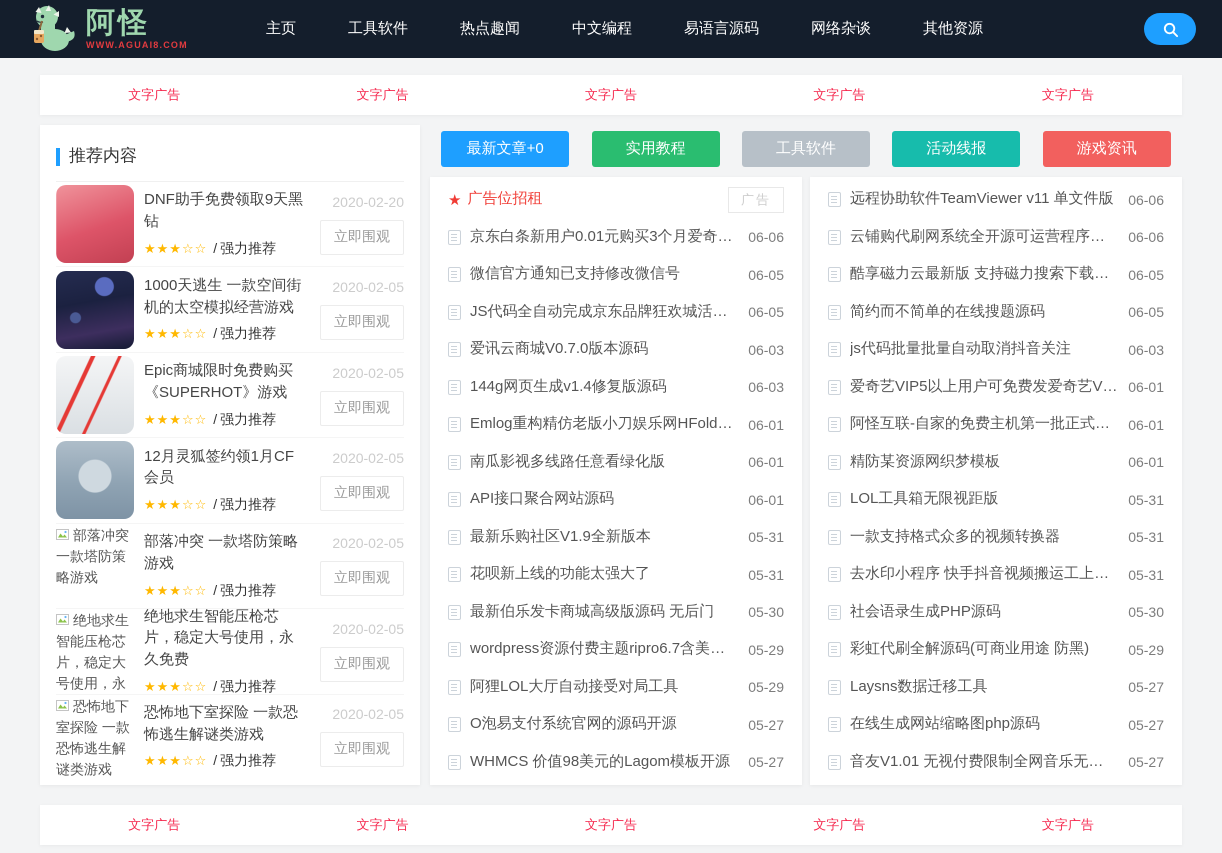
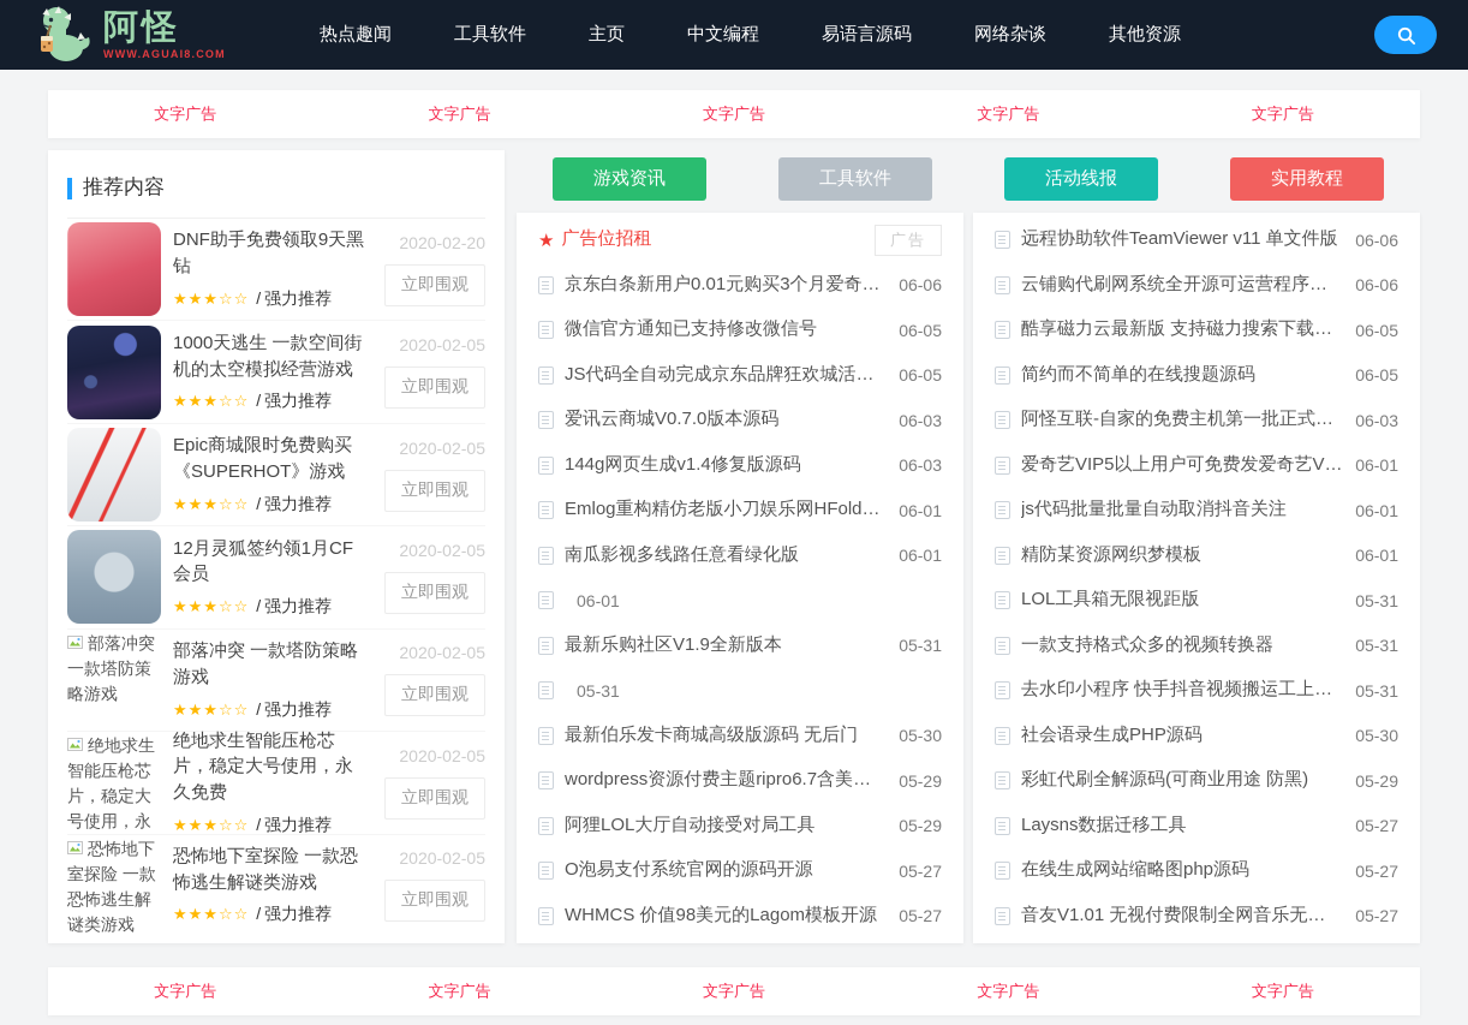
  阿怪
  WWW.AGUAI8.COM
- 主页
+ 热点趣闻
  工具软件
- 热点趣闻
+ 主页
  中文编程
  易语言源码
  网络杂谈
  其他资源
  文字广告
  文字广告
  文字广告
  文字广告
  文字广告
  推荐内容
  DNF助手免费领取9天黑钻
  ★★★☆☆ / 强力推荐
  2020-02-20
  立即围观
  1000天逃生 一款空间街机的太空模拟经营游戏
  ★★★☆☆ / 强力推荐
  2020-02-05
  立即围观
  Epic商城限时免费购买《SUPERHOT》游戏
  ★★★☆☆ / 强力推荐
  2020-02-05
  立即围观
  12月灵狐签约领1月CF会员
  ★★★☆☆ / 强力推荐
  2020-02-05
  立即围观
  部落冲突 一款塔防策略游戏
  部落冲突 一款塔防策略游戏
  ★★★☆☆ / 强力推荐
  2020-02-05
  立即围观
  绝地求生智能压枪芯片，稳定大号使用，永
  绝地求生智能压枪芯片，稳定大号使用，永久免费
  ★★★☆☆ / 强力推荐
  2020-02-05
  立即围观
  恐怖地下室探险 一款恐怖逃生解谜类游戏
  恐怖地下室探险 一款恐怖逃生解谜类游戏
  ★★★☆☆ / 强力推荐
  2020-02-05
  立即围观
- 最新文章+0
- 实用教程
+ 游戏资讯
  工具软件
  活动线报
- 游戏资讯
+ 实用教程
  ★
  广告位招租
  广告
  京东白条新用户0.01元购买3个月爱奇艺
  06-06
  微信官方通知已支持修改微信号
  06-05
  JS代码全自动完成京东品牌狂欢城活动任
  06-05
  爱讯云商城V0.7.0版本源码
  06-03
  144g网页生成v1.4修复版源码
  06-03
  Emlog重构精仿老版小刀娱乐网HFoldao
  06-01
  南瓜影视多线路任意看绿化版
  06-01
- API接口聚合网站源码
  06-01
  最新乐购社区V1.9全新版本
  05-31
- 花呗新上线的功能太强大了
  05-31
  最新伯乐发卡商城高级版源码 无后门
  05-30
  wordpress资源付费主题ripro6.7含美化包
  05-29
  阿狸LOL大厅自动接受对局工具
  05-29
  O泡易支付系统官网的源码开源
  05-27
  WHMCS 价值98美元的Lagom模板开源
  05-27
  远程协助软件TeamViewer v11 单文件版
  06-06
  云铺购代刷网系统全开源可运营程序搭建
  06-06
  酷享磁力云最新版 支持磁力搜索下载和一
  06-05
  简约而不简单的在线搜题源码
  06-05
- js代码批量批量自动取消抖音关注
+ 阿怪互联-自家的免费主机第一批正式开启
  06-03
  爱奇艺VIP5以上用户可免费发爱奇艺VIP
  06-01
- 阿怪互联-自家的免费主机第一批正式开启
+ js代码批量批量自动取消抖音关注
  06-01
  精防某资源网织梦模板
  06-01
  LOL工具箱无限视距版
  05-31
  一款支持格式众多的视频转换器
  05-31
  去水印小程序 快手抖音视频搬运工上热门
  05-31
  社会语录生成PHP源码
  05-30
  彩虹代刷全解源码(可商业用途 防黑)
  05-29
  Laysns数据迁移工具
  05-27
  在线生成网站缩略图php源码
  05-27
  音友V1.01 无视付费限制全网音乐无损免
  05-27
  文字广告
  文字广告
  文字广告
  文字广告
  文字广告
